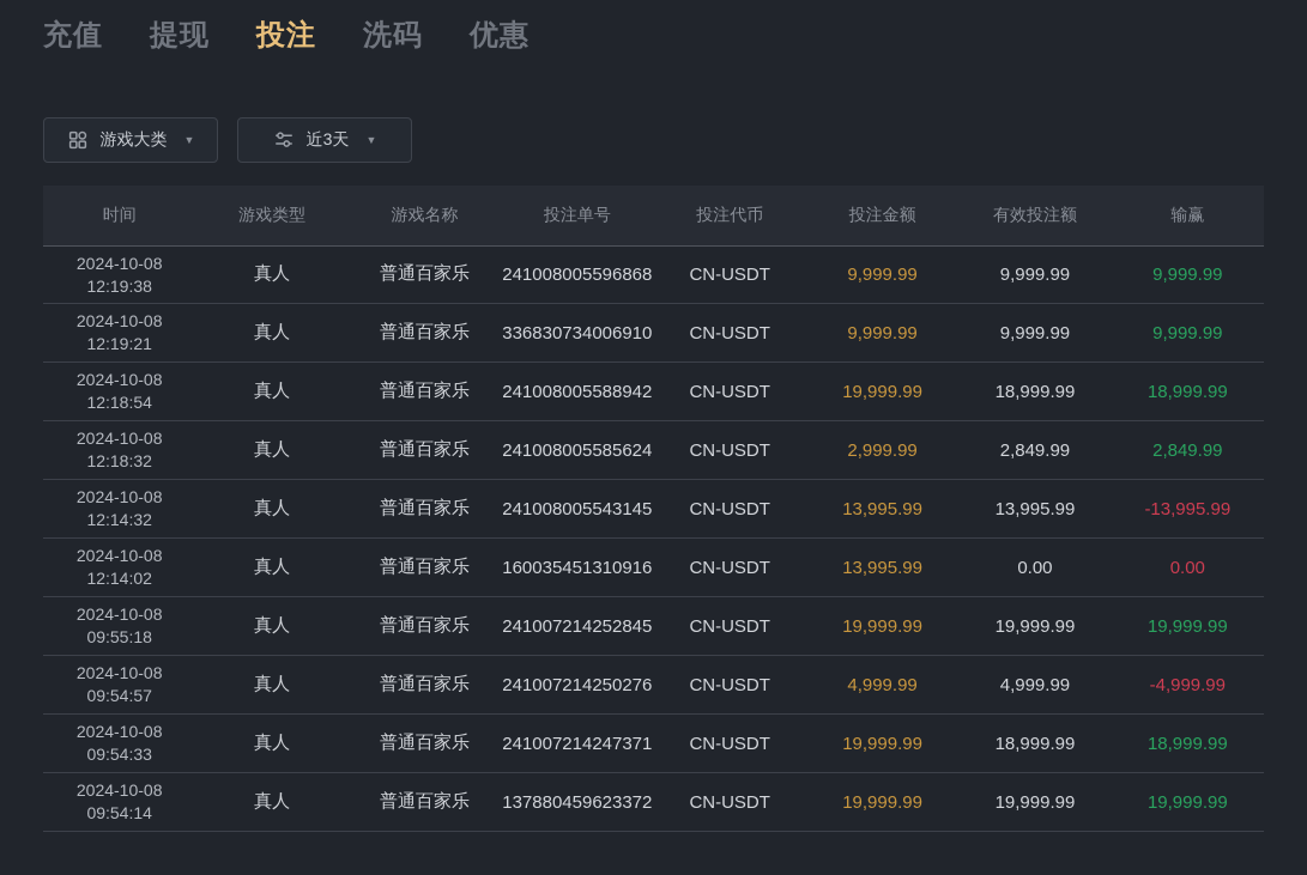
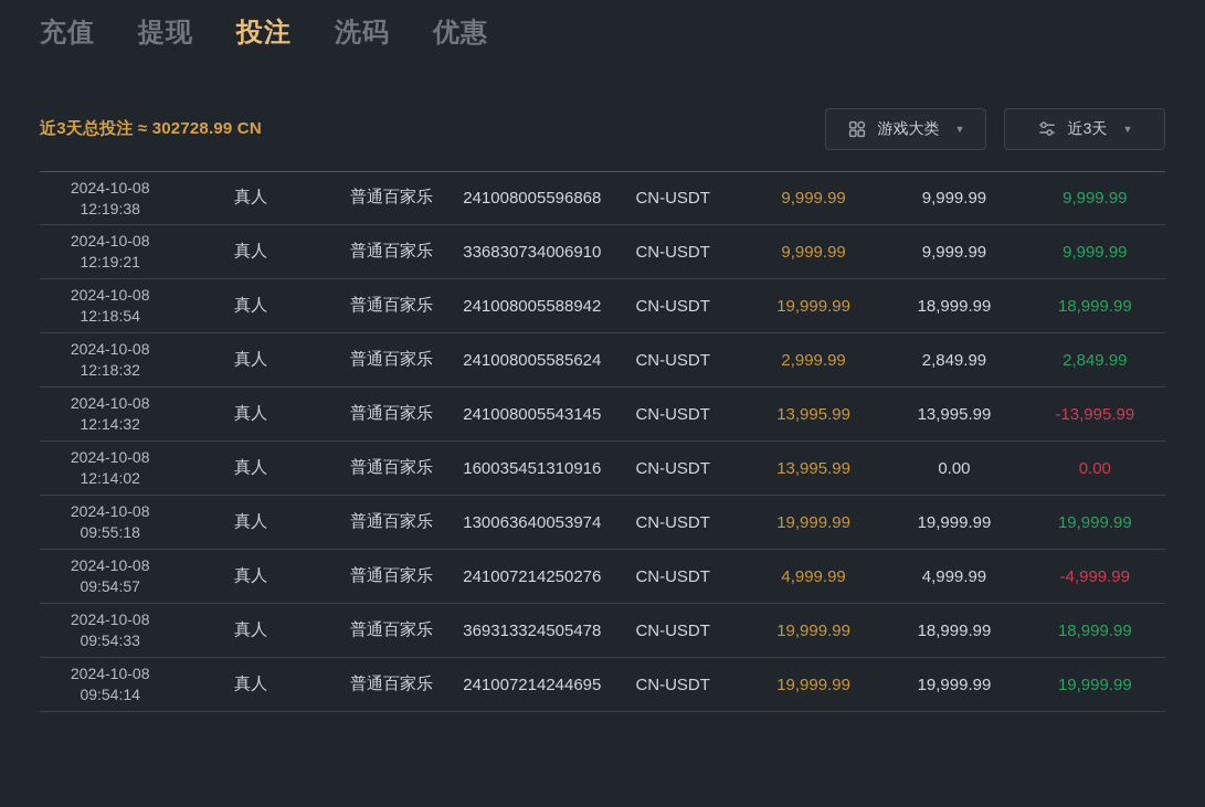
  充值
  提现
  投注
  洗码
  优惠
+ 近3天总投注 ≈ 302728.99 CN
  游戏大类
  ▼
  近3天
  ▼
- 时间
- 游戏类型
- 游戏名称
- 投注单号
- 投注代币
- 投注金额
- 有效投注额
- 输赢
  2024-10-08
  12:19:38
  真人
  普通百家乐
  241008005596868
  CN-USDT
  9,999.99
  9,999.99
  9,999.99
  2024-10-08
  12:19:21
  真人
  普通百家乐
  336830734006910
  CN-USDT
  9,999.99
  9,999.99
  9,999.99
  2024-10-08
  12:18:54
  真人
  普通百家乐
  241008005588942
  CN-USDT
  19,999.99
  18,999.99
  18,999.99
  2024-10-08
  12:18:32
  真人
  普通百家乐
  241008005585624
  CN-USDT
  2,999.99
  2,849.99
  2,849.99
  2024-10-08
  12:14:32
  真人
  普通百家乐
  241008005543145
  CN-USDT
  13,995.99
  13,995.99
  -13,995.99
  2024-10-08
  12:14:02
  真人
  普通百家乐
  160035451310916
  CN-USDT
  13,995.99
  0.00
  0.00
  2024-10-08
  09:55:18
  真人
  普通百家乐
- 241007214252845
+ 130063640053974
  CN-USDT
  19,999.99
  19,999.99
  19,999.99
  2024-10-08
  09:54:57
  真人
  普通百家乐
  241007214250276
  CN-USDT
  4,999.99
  4,999.99
  -4,999.99
  2024-10-08
  09:54:33
  真人
  普通百家乐
- 241007214247371
+ 369313324505478
  CN-USDT
  19,999.99
  18,999.99
  18,999.99
  2024-10-08
  09:54:14
  真人
  普通百家乐
- 137880459623372
+ 241007214244695
  CN-USDT
  19,999.99
  19,999.99
  19,999.99
